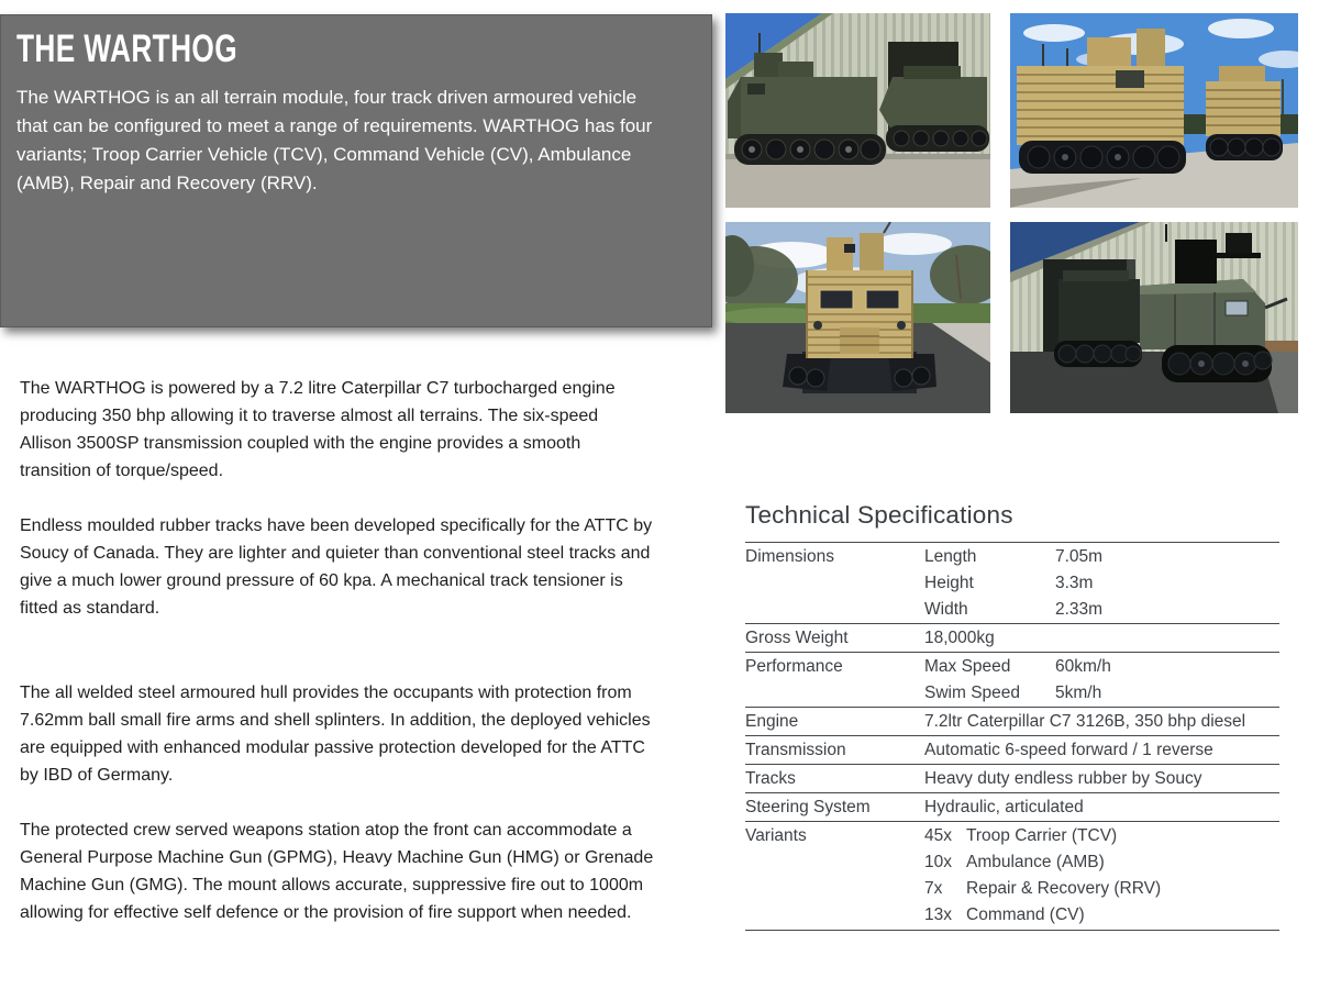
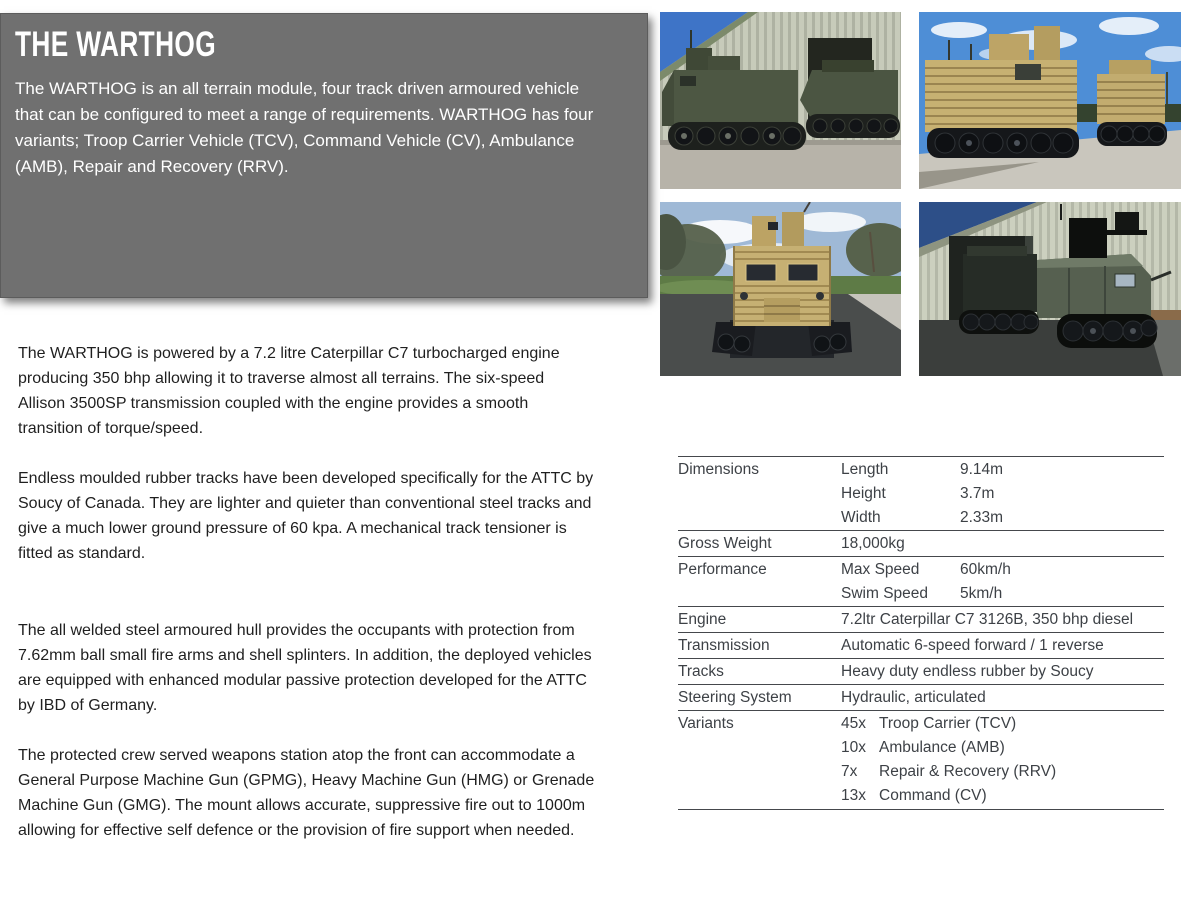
  THE WARTHOG
  The WARTHOG is an all terrain module, four track driven armoured vehicle
  that can be configured to meet a range of requirements. WARTHOG has four
  variants; Troop Carrier Vehicle (TCV), Command Vehicle (CV), Ambulance
  (AMB), Repair and Recovery (RRV).
  The WARTHOG is powered by a 7.2 litre Caterpillar C7 turbocharged engine
  producing 350 bhp allowing it to traverse almost all terrains. The six-speed
  Allison 3500SP transmission coupled with the engine provides a smooth
  transition of torque/speed.
  Endless moulded rubber tracks have been developed specifically for the ATTC by
  Soucy of Canada. They are lighter and quieter than conventional steel tracks and
  give a much lower ground pressure of 60 kpa. A mechanical track tensioner is
  fitted as standard.
  The all welded steel armoured hull provides the occupants with protection from
  7.62mm ball small fire arms and shell splinters. In addition, the deployed vehicles
  are equipped with enhanced modular passive protection developed for the ATTC
  by IBD of Germany.
  The protected crew served weapons station atop the front can accommodate a
  General Purpose Machine Gun (GPMG), Heavy Machine Gun (HMG) or Grenade
  Machine Gun (GMG). The mount allows accurate, suppressive fire out to 1000m
  allowing for effective self defence or the provision of fire support when needed.
- Technical Specifications
  Dimensions
  Length
- 7.05m
+ 9.14m
  Height
- 3.3m
+ 3.7m
  Width
  2.33m
  Gross Weight
  18,000kg
  Performance
  Max Speed
  60km/h
  Swim Speed
  5km/h
  Engine
  7.2ltr Caterpillar C7 3126B, 350 bhp diesel
  Transmission
  Automatic 6-speed forward / 1 reverse
  Tracks
  Heavy duty endless rubber by Soucy
  Steering System
  Hydraulic, articulated
  Variants
  45x
  Troop Carrier (TCV)
  10x
  Ambulance (AMB)
  7x
  Repair & Recovery (RRV)
  13x
  Command (CV)
